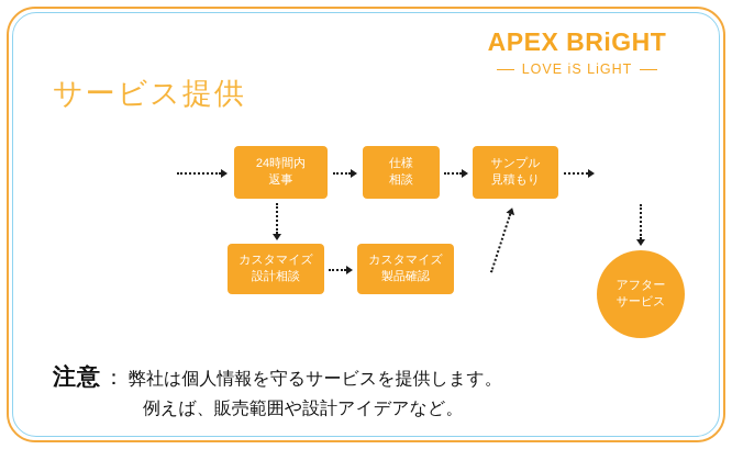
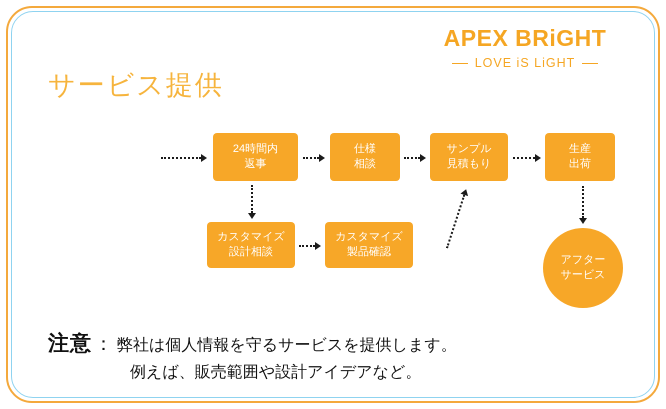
  APEX BRiGHT
  LOVE iS LiGHT
  サービス提供
  24時間内
  返事
  仕様
  相談
  サンプル
  見積もり
+ 生産
+ 出荷
  カスタマイズ
  設計相談
  カスタマイズ
  製品確認
  アフター
  サービス
  注意
  ：
  弊社は個人情報を守るサービスを提供します。
  例えば、販売範囲や設計アイデアなど。
